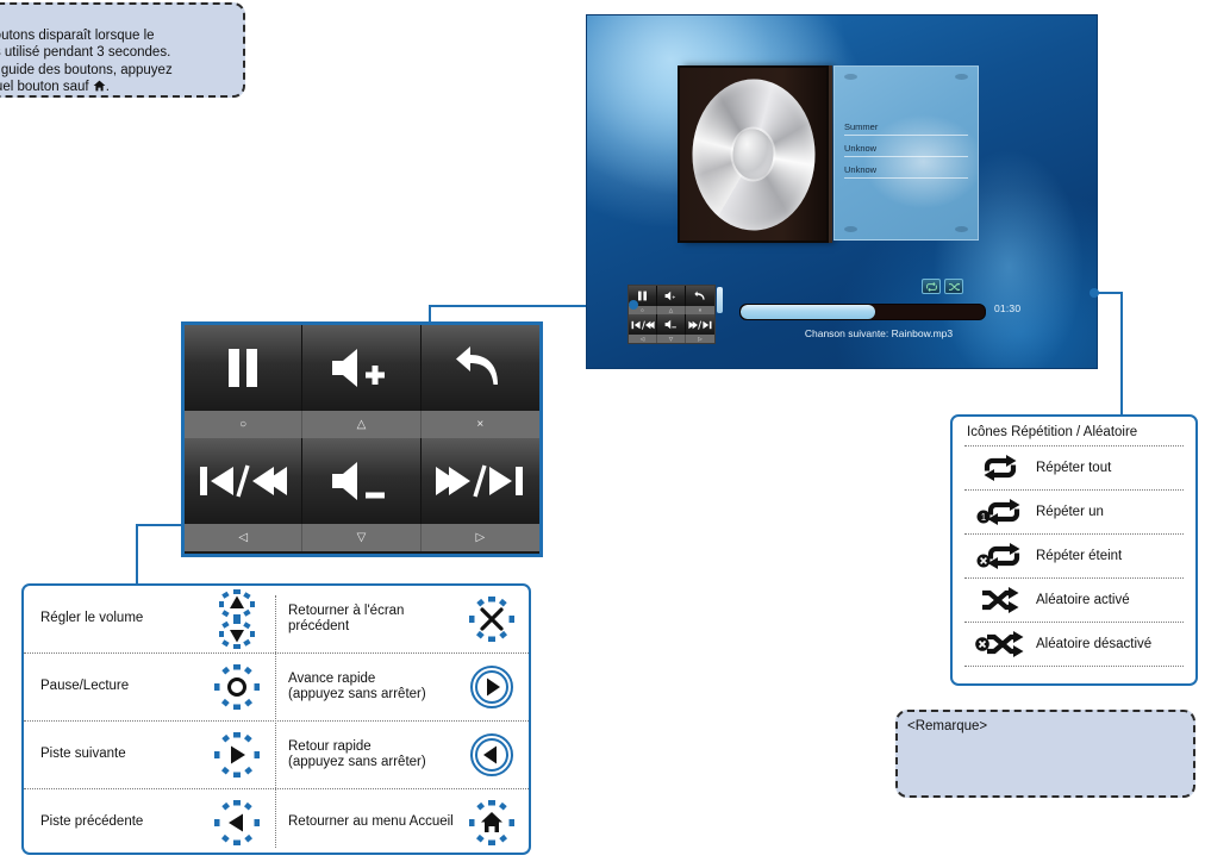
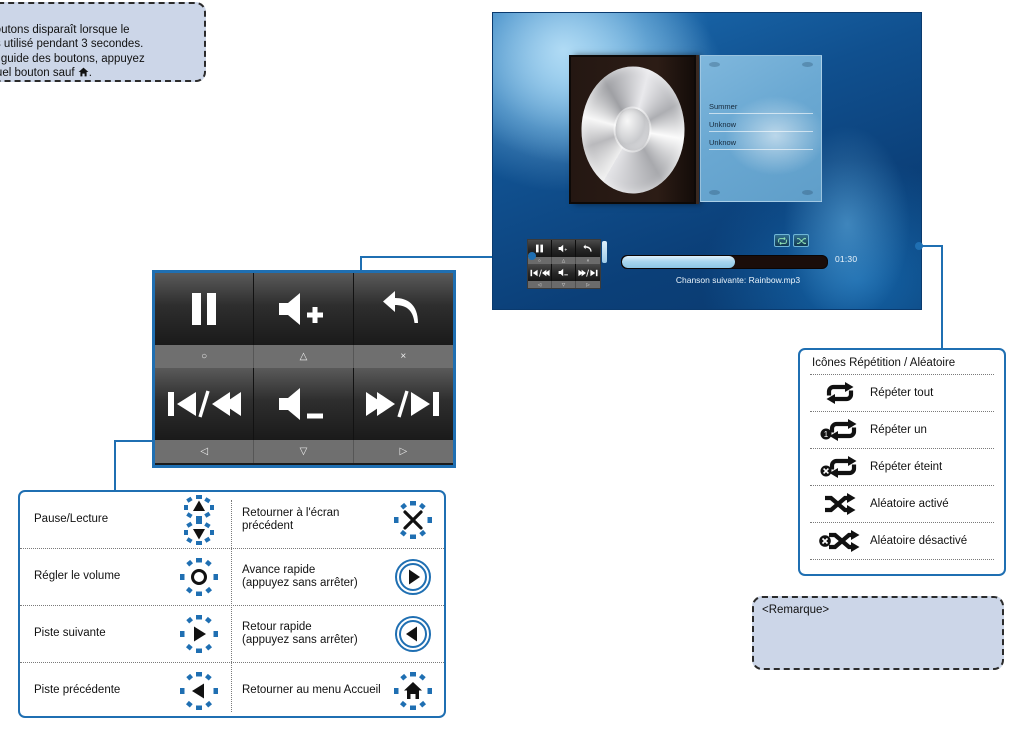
  utons disparaît lorsque le
  utilisé pendant 3 secondes.
  Summer
  Unknow
  Unknow
  01:30
  Chanson suivante: Rainbow.mp3
  ○
  △
  ×
  ◁
  ▽
  ▷
- Régler le volume
+ Pause/Lecture
  Retourner à l'écran
  précédent
- Pause/Lecture
+ Régler le volume
  Avance rapide
  (appuyez sans arrêter)
  Piste suivante
  Retour rapide
  (appuyez sans arrêter)
  Piste précédente
  Retourner au menu Accueil
  Icônes Répétition / Aléatoire
  Répéter tout
  1
  Répéter un
  Répéter éteint
  Aléatoire activé
  Aléatoire désactivé
  <Remarque>
